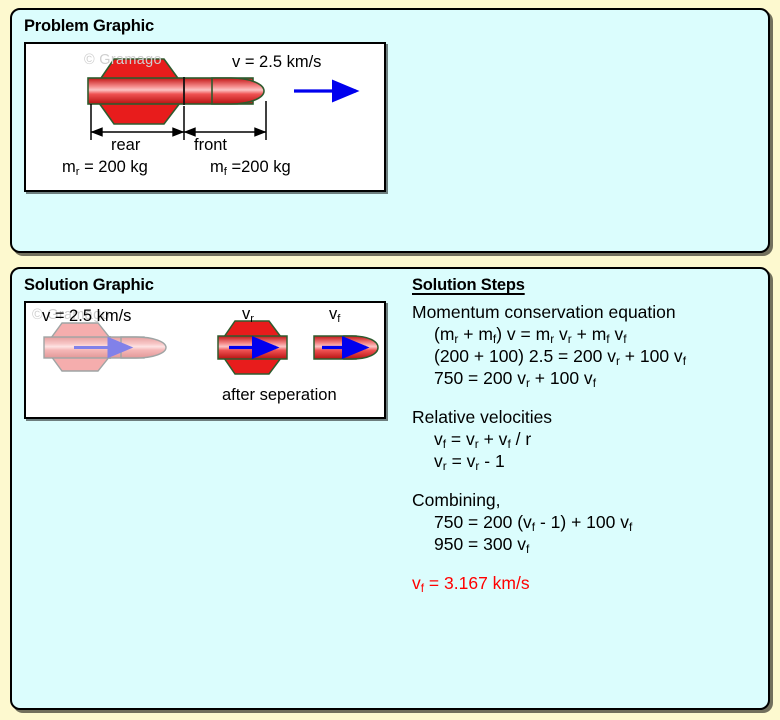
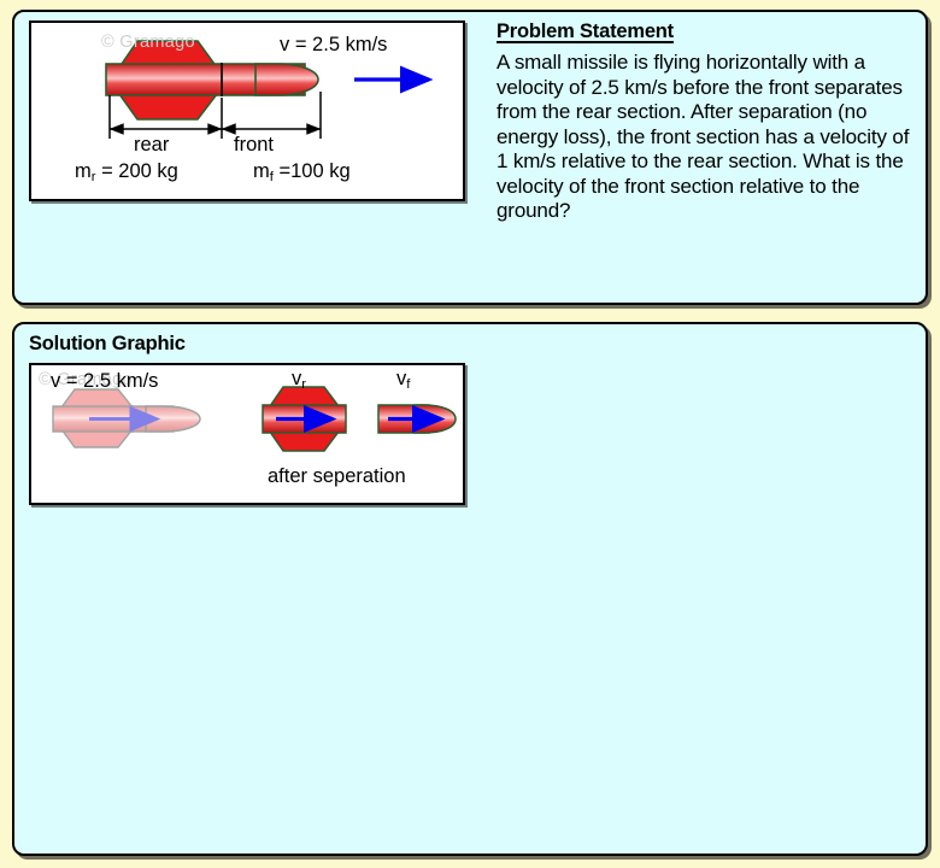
- Problem Graphic
  © Gramago
  v = 2.5 km/s
  rear
  front
  mr = 200 kg
- mf =200 kg
+ mf =100 kg
+ Problem Statement
+ A small missile is flying horizontally with a velocity of 2.5 km/s before the front separates from the rear section. After separation (no energy loss), the front section has a velocity of 1 km/s relative to the rear section. What is the velocity of the front section relative to the ground?
  Solution Graphic
  © Gramago
  v = 2.5 km/s
  vr
  vf
  after seperation
- Solution Steps
- Momentum conservation equation
- (mr + mf) v = mr vr + mf vf
- (200 + 100) 2.5 = 200 vr + 100 vf
- 750 = 200 vr + 100 vf
- Relative velocities
- vf = vr + vf / r
- vr = vr - 1
- Combining,
- 750 = 200 (vf - 1) + 100 vf
- 950 = 300 vf
- vf = 3.167 km/s
